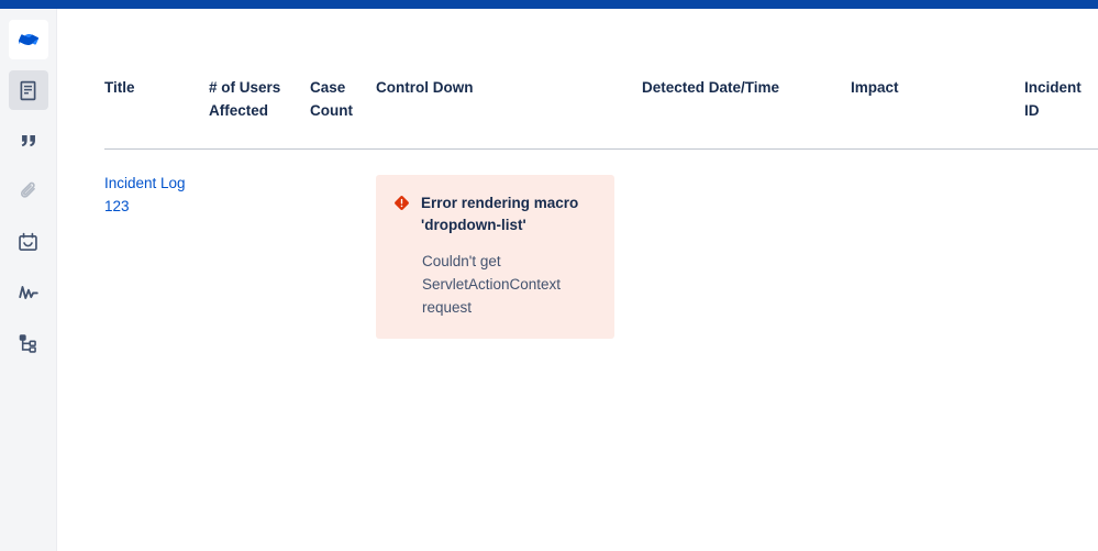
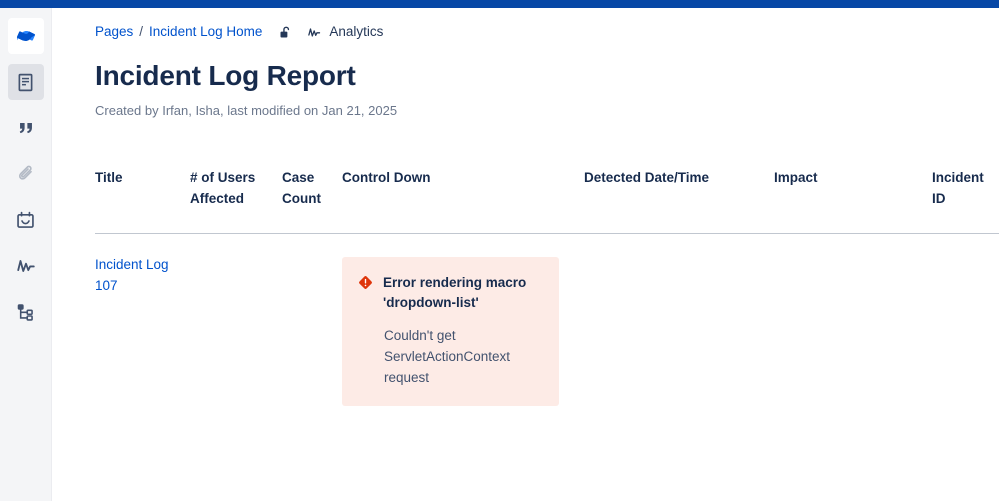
+ Pages
+ /
+ Incident Log Home
+ Analytics
+ Incident Log Report
+ Created by Irfan, Isha, last modified on Jan 21, 2025
  Title	# of Users Affected	Case Count	Control Down	Detected Date/Time	Impact	Incident ID
- Incident Log 123			Error rendering macro 'dropdown-list' Couldn't get ServletActionContext request
+ Incident Log 107			Error rendering macro 'dropdown-list' Couldn't get ServletActionContext request
